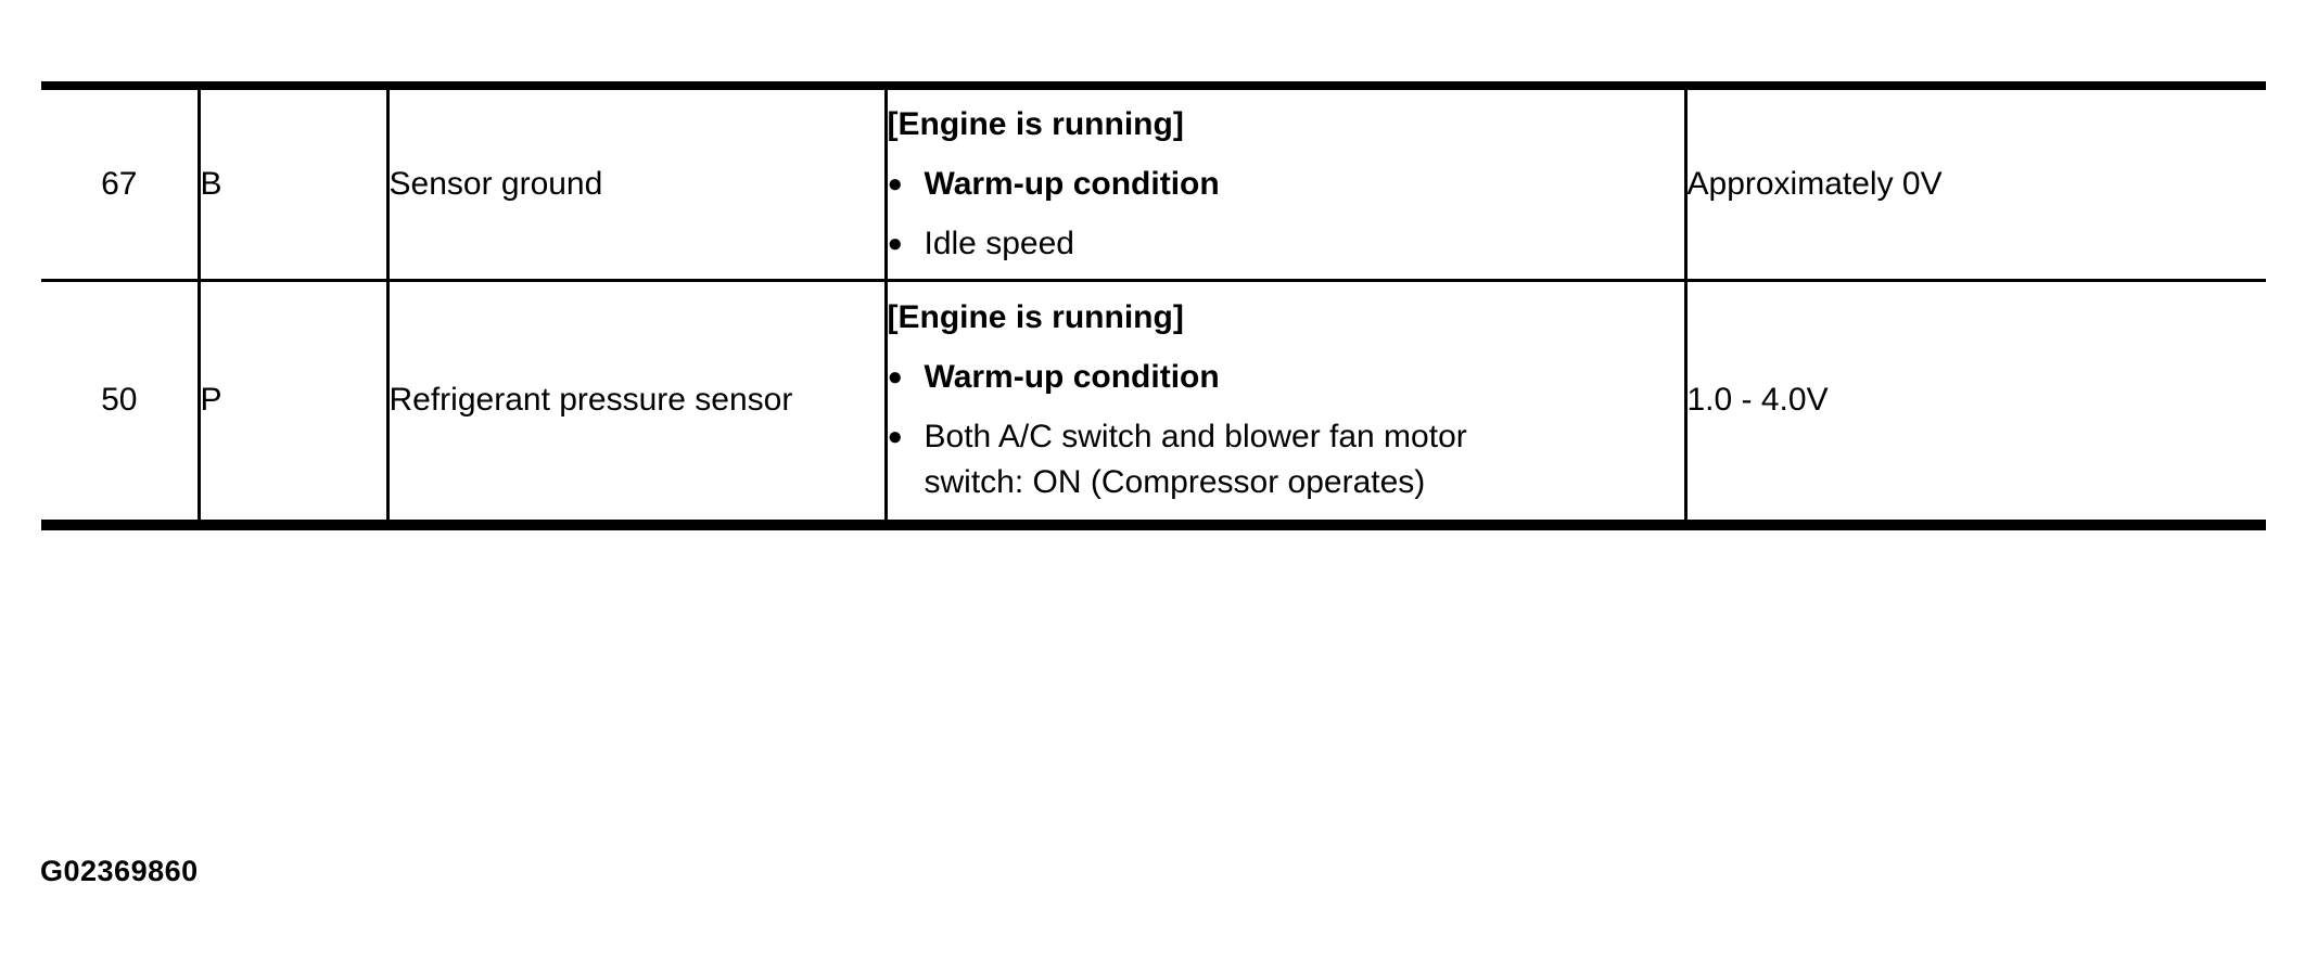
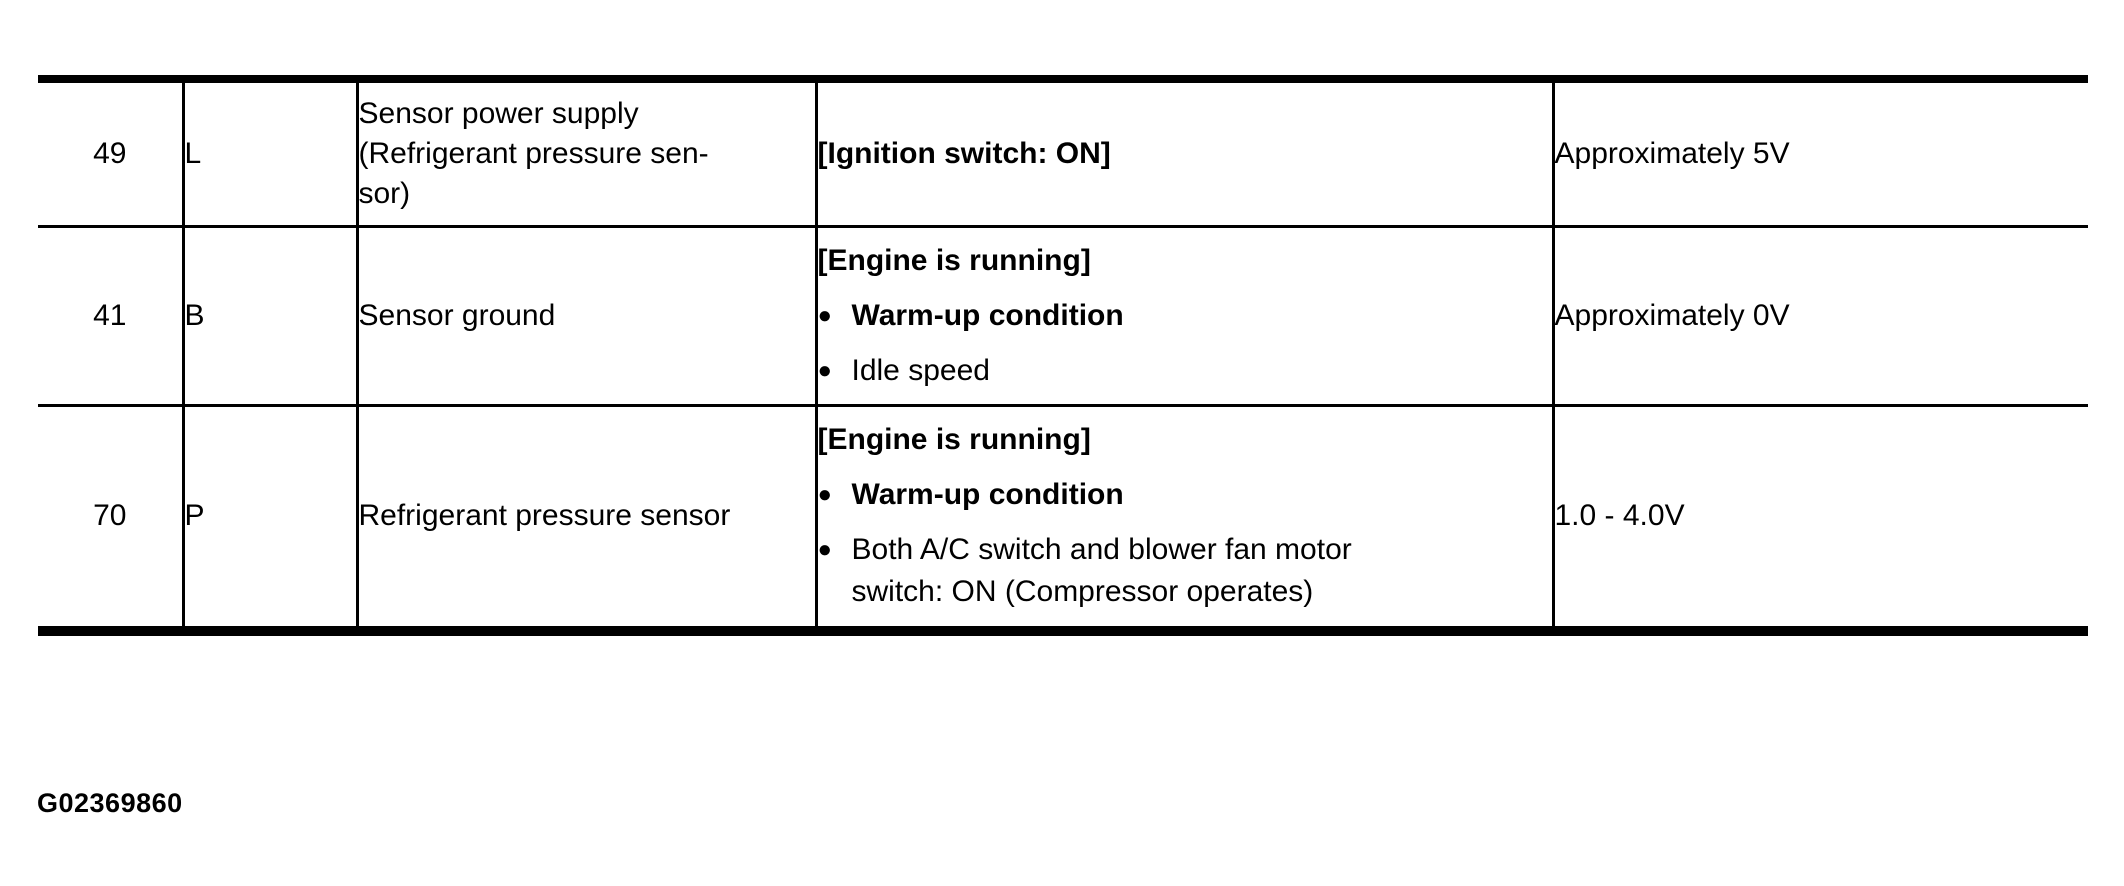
+ 49	L	Sensor power supply (Refrigerant pressure sen- sor)	[Ignition switch: ON]	Approximately 5V
- 67	B	Sensor ground	[Engine is running] ● Warm-up condition ● Idle speed	Approximately 0V
+ 41	B	Sensor ground	[Engine is running] ● Warm-up condition ● Idle speed	Approximately 0V
- 50	P	Refrigerant pressure sensor	[Engine is running] ● Warm-up condition ● Both A/C switch and blower fan motor switch: ON (Compressor operates)	1.0 - 4.0V
+ 70	P	Refrigerant pressure sensor	[Engine is running] ● Warm-up condition ● Both A/C switch and blower fan motor switch: ON (Compressor operates)	1.0 - 4.0V
  G02369860
